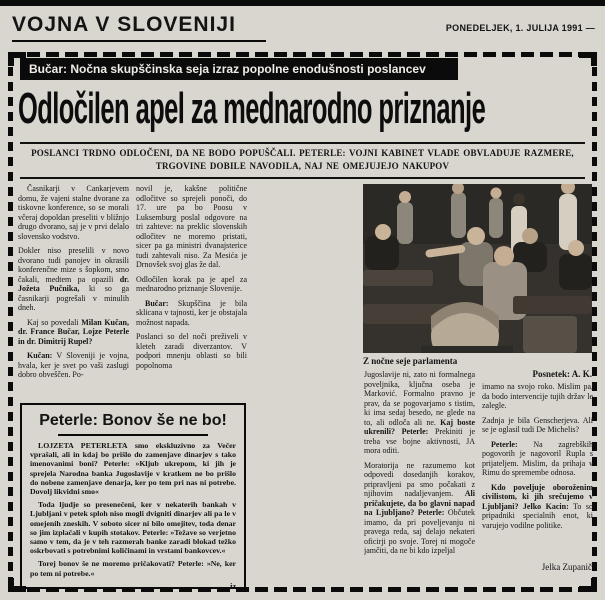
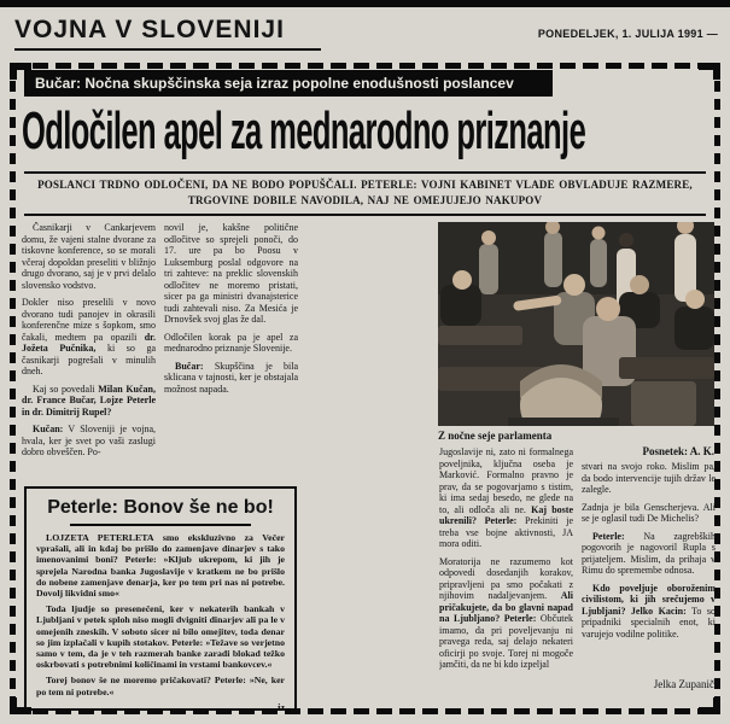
  VOJNA V SLOVENIJI
  PONEDELJEK, 1. JULIJA 1991 —
  Bučar: Nočna skupščinska seja izraz popolne enodušnosti poslancev
  Odločilen apel za mednarodno priznanje
  POSLANCI TRDNO ODLOČENI, DA NE BODO POPUŠČALI. PETERLE: VOJNI KABINET VLADE OBVLADUJE RAZMERE, TRGOVINE DOBILE NAVODILA, NAJ NE OMEJUJEJO NAKUPOV
  Časnikarji v Cankarjevem domu, že vajeni stalne dvorane za tiskovne konference, so se morali včeraj dopoldan preseliti v bližnjo drugo dvorano, saj je v prvi delalo slovensko vodstvo.
  Dokler niso preselili v novo dvorano tudi panojev in okrasili konferenčne mize s šopkom, smo čakali, medtem pa opazili dr. Jožeta Pučnika, ki so ga časnikarji pogrešali v minulih dneh.
  Kaj so povedali Milan Kučan, dr. France Bučar, Lojze Peterle in dr. Dimitrij Rupel?
  Kučan: V Sloveniji je vojna, hvala, ker je svet po vaši zaslugi dobro obveščen. Po-
  novil je, kakšne politične odločitve so sprejeli ponoči, do 17. ure pa bo Poosu v Luksemburg poslal odgovore na tri zahteve: na preklic slovenskih odločitev ne moremo pristati, sicer pa ga ministri dvanajsterice tudi zahtevali niso. Za Mesića je Drnovšek svoj glas že dal.
  Odločilen korak pa je apel za mednarodno priznanje Slovenije.
  Bučar: Skupščina je bila sklicana v tajnosti, ker je obstajala možnost napada.
- Poslanci so del noči preživeli v kleteh zaradi diverzantov. V podpori mnenju oblasti so bili popolnoma
  Jugoslavije ni, zato ni formalnega poveljnika, ključna oseba je Marković. Formalno pravno je prav, da se pogovarjamo s tistim, ki ima sedaj besedo, ne glede na to, ali odloča ali ne. Kaj boste ukrenili? Peterle: Prekiniti je treba vse bojne aktivnosti, JA mora oditi.
  Moratorija ne razumemo kot odpovedi dosedanjih korakov, pripravljeni pa smo počakati z njihovim nadaljevanjem. Ali pričakujete, da bo glavni napad na Ljubljano? Peterle: Občutek imamo, da pri poveljevanju ni pravega reda, saj delajo nekateri oficirji po svoje. Torej ni mogoče jamčiti, da ne bi kdo izpeljal
- imamo na svojo roko. Mislim pa, da bodo intervencije tujih držav le zalegle.
+ stvari na svojo roko. Mislim pa, da bodo intervencije tujih držav le zalegle.
  Zadnja je bila Genscherjeva. Ali se je oglasil tudi De Michelis?
  Peterle: Na zagrebških pogovorih je nagovoril Rupla s prijateljem. Mislim, da prihaja v Rimu do spremembe odnosa.
  Kdo poveljuje oboroženim civilistom, ki jih srečujemo v Ljubljani? Jelko Kacin: To so pripadniki specialnih enot, ki varujejo vodilne politike.
  Z nočne seje parlamenta
  Posnetek: A. K.
  Peterle: Bonov še ne bo!
  LOJZETA PETERLETA smo ekskluzivno za Večer vprašali, ali in kdaj bo prišlo do zamenjave dinarjev s tako imenovanimi boni? Peterle: »Kljub ukrepom, ki jih je sprejela Narodna banka Jugoslavije v kratkem ne bo prišlo do nobene zamenjave denarja, ker po tem pri nas ni potrebe. Dovolj likvidni smo«
  Toda ljudje so presenečeni, ker v nekaterih bankah v Ljubljani v petek sploh niso mogli dvigniti dinarjev ali pa le v omejenih zneskih. V soboto sicer ni bilo omejitev, toda denar so jim izplačali v kupih stotakov. Peterle: »Težave so verjetno samo v tem, da je v teh razmerah banke zaradi blokad težko oskrbovati s potrebnimi količinami in vrstami bankovcev.«
  Torej bonov še ne moremo pričakovati? Peterle: »Ne, ker po tem ni potrebe.«
  jz
  Jelka Zupanič
